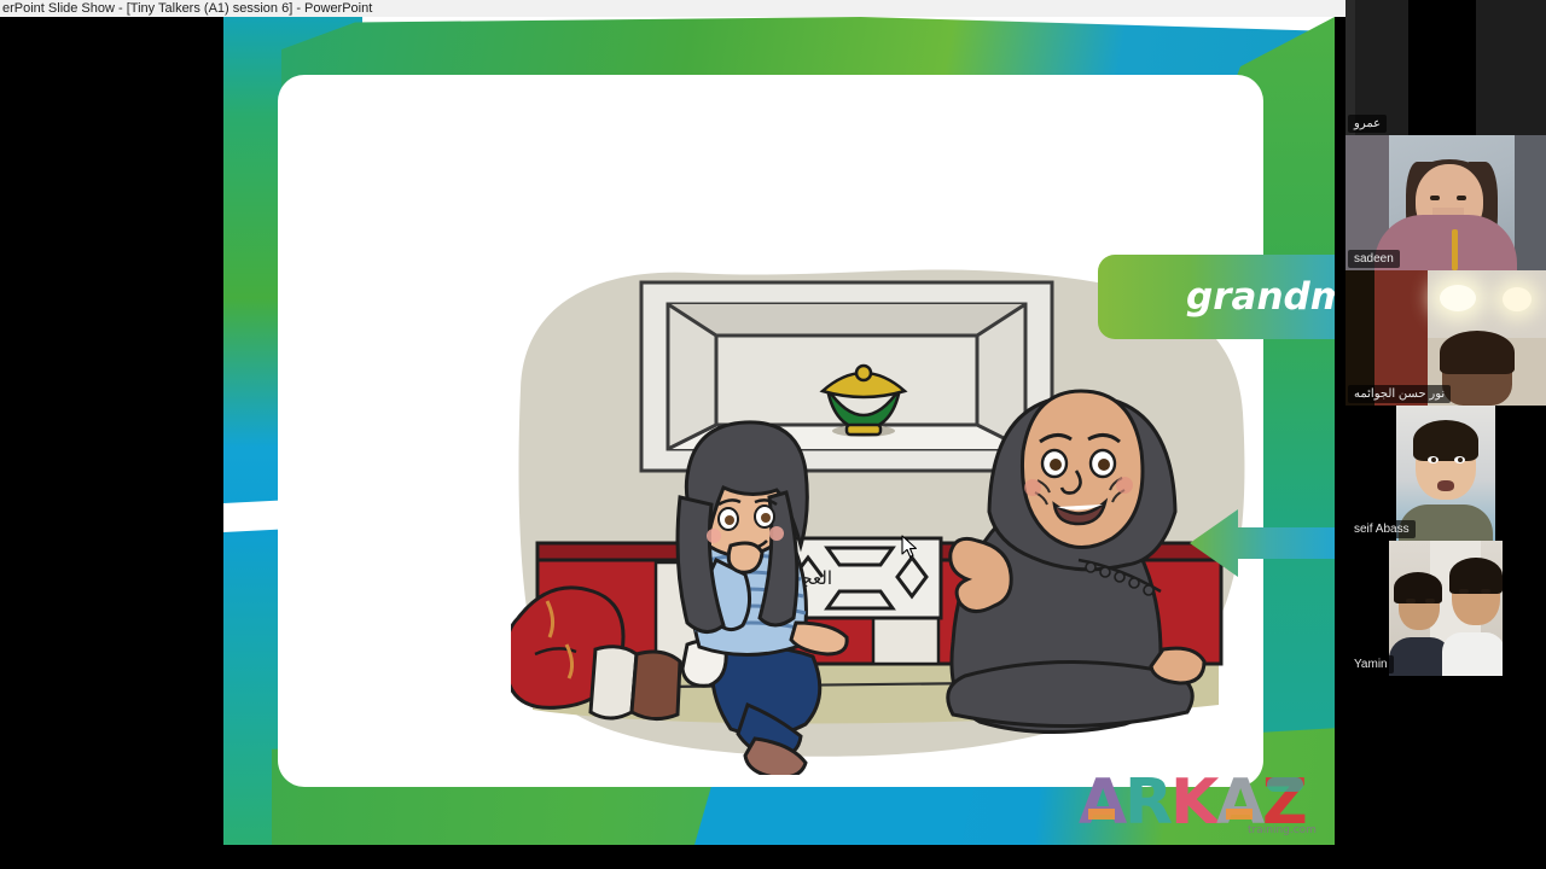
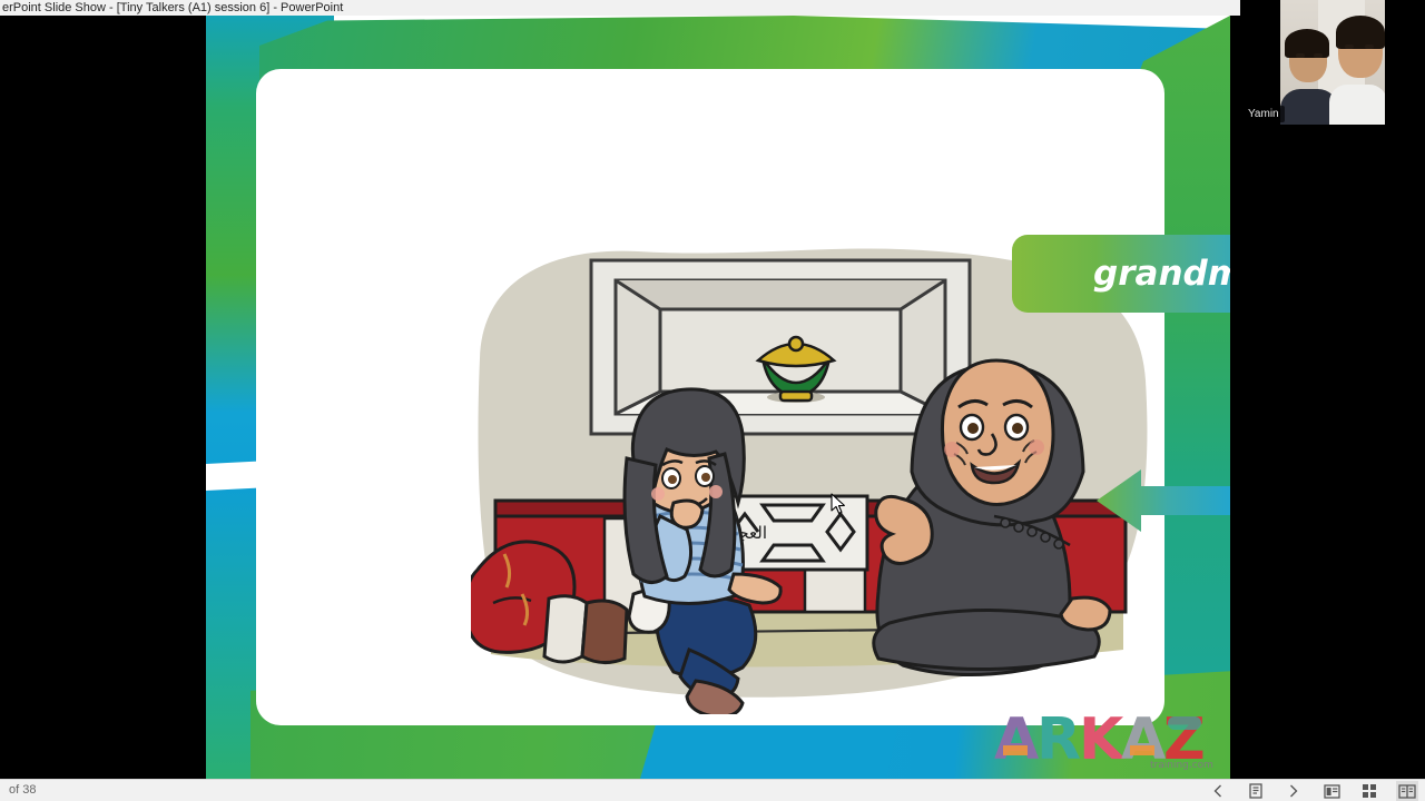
  erPoint Slide Show - [Tiny Talkers (A1) session 6] - PowerPoint
  grandm
  A
  R
  K
  A
  Z
  training.com
- عمرو
- sadeen
- نور حسن الجوائمه
- seif Abass
  Yamin
+ of 38
